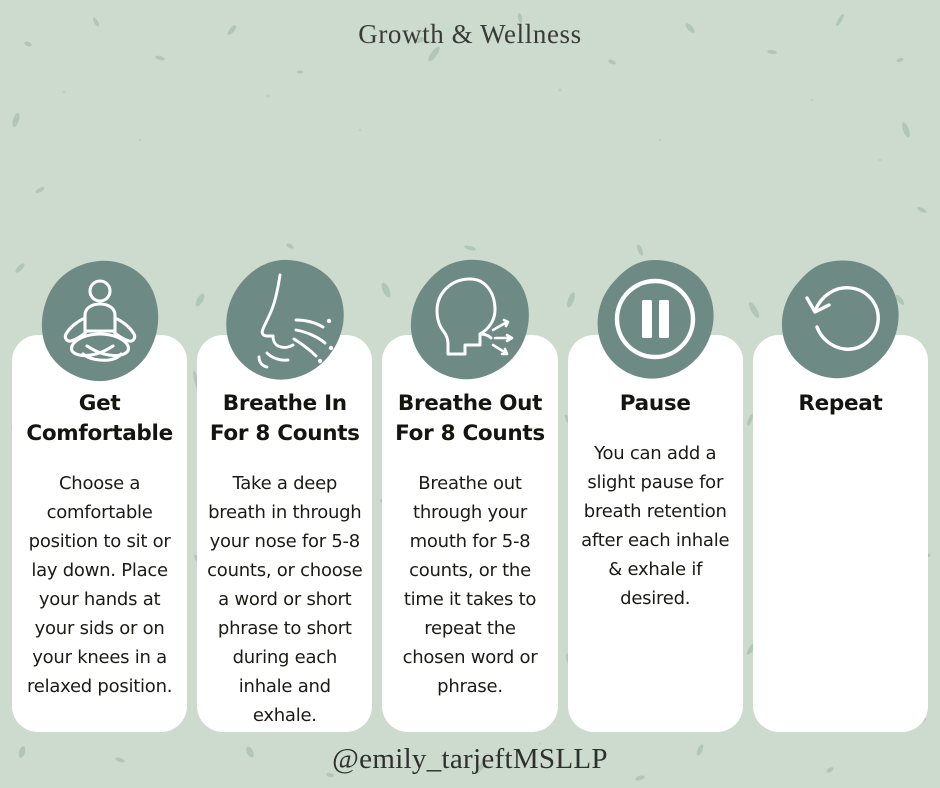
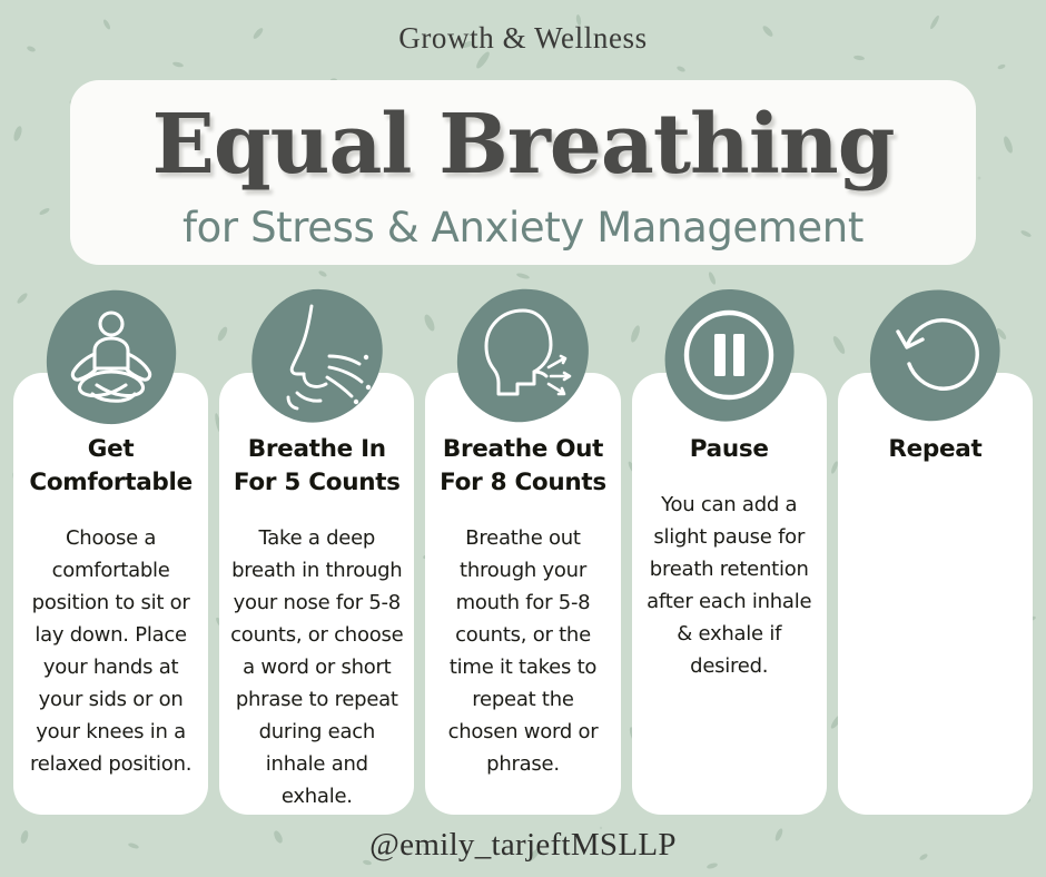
  Growth & Wellness
+ Equal Breathing
+ for Stress & Anxiety Management
  Get Comfortable
  Choose a comfortable position to sit or lay down. Place your hands at your sids or on your knees in a relaxed position.
- Breathe In For 8 Counts
+ Breathe In For 5 Counts
- Take a deep breath in through your nose for 5-8 counts, or choose a word or short phrase to short during each inhale and exhale.
+ Take a deep breath in through your nose for 5-8 counts, or choose a word or short phrase to repeat during each inhale and exhale.
  Breathe Out For 8 Counts
  Breathe out through your mouth for 5-8 counts, or the time it takes to repeat the chosen word or phrase.
  Pause
  You can add a slight pause for breath retention after each inhale & exhale if desired.
  Repeat
  @emily_tarjeftMSLLP
